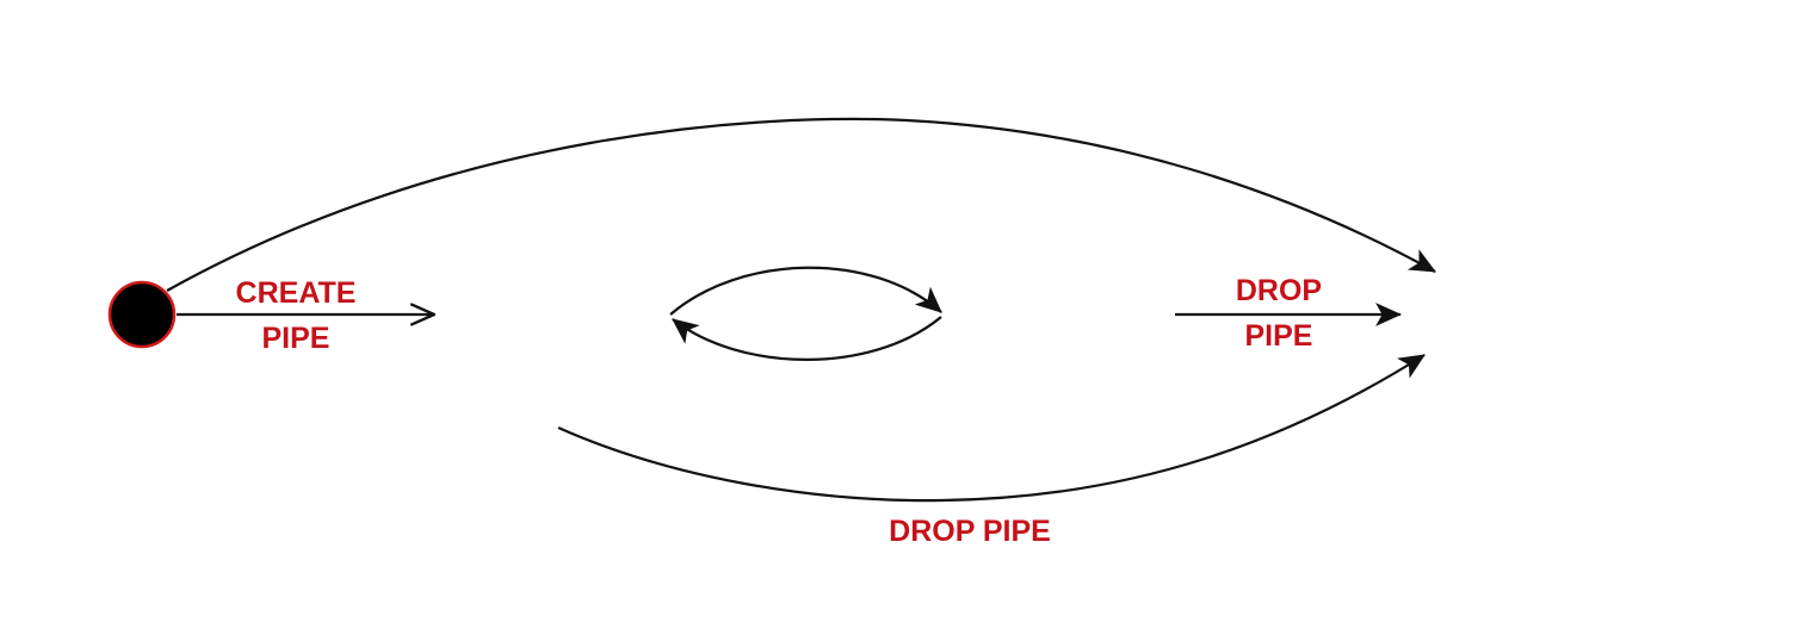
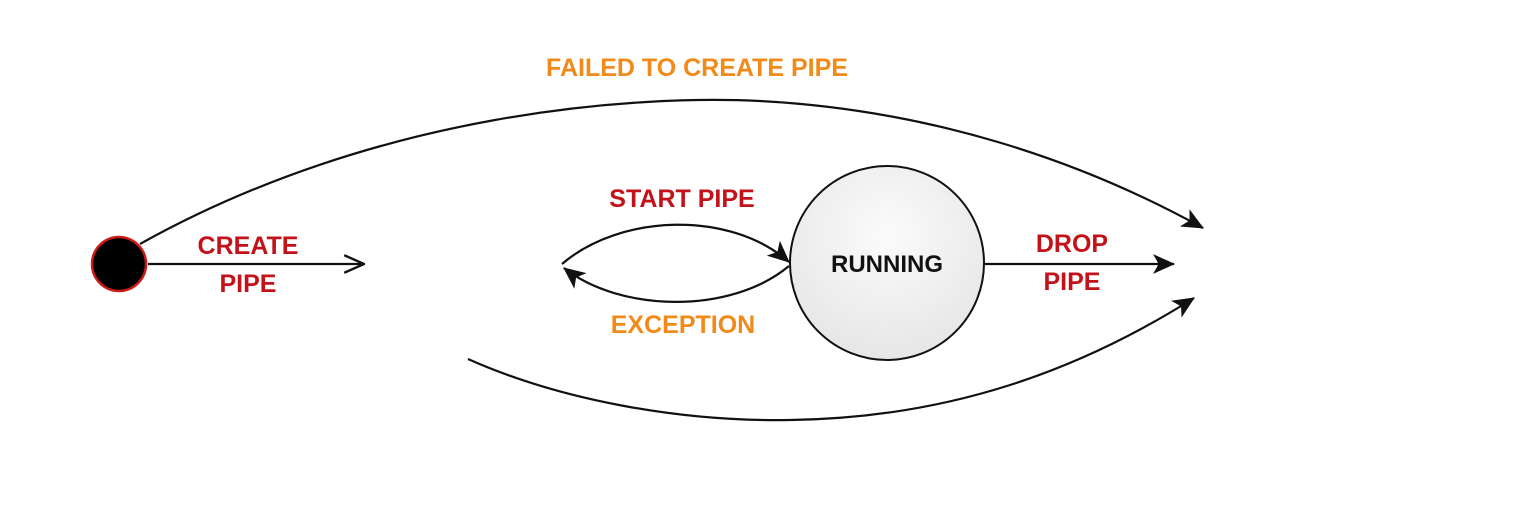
+ RUNNING
+ FAILED TO CREATE PIPE
  CREATE
  PIPE
+ START PIPE
+ EXCEPTION
  DROP
  PIPE
- DROP PIPE
